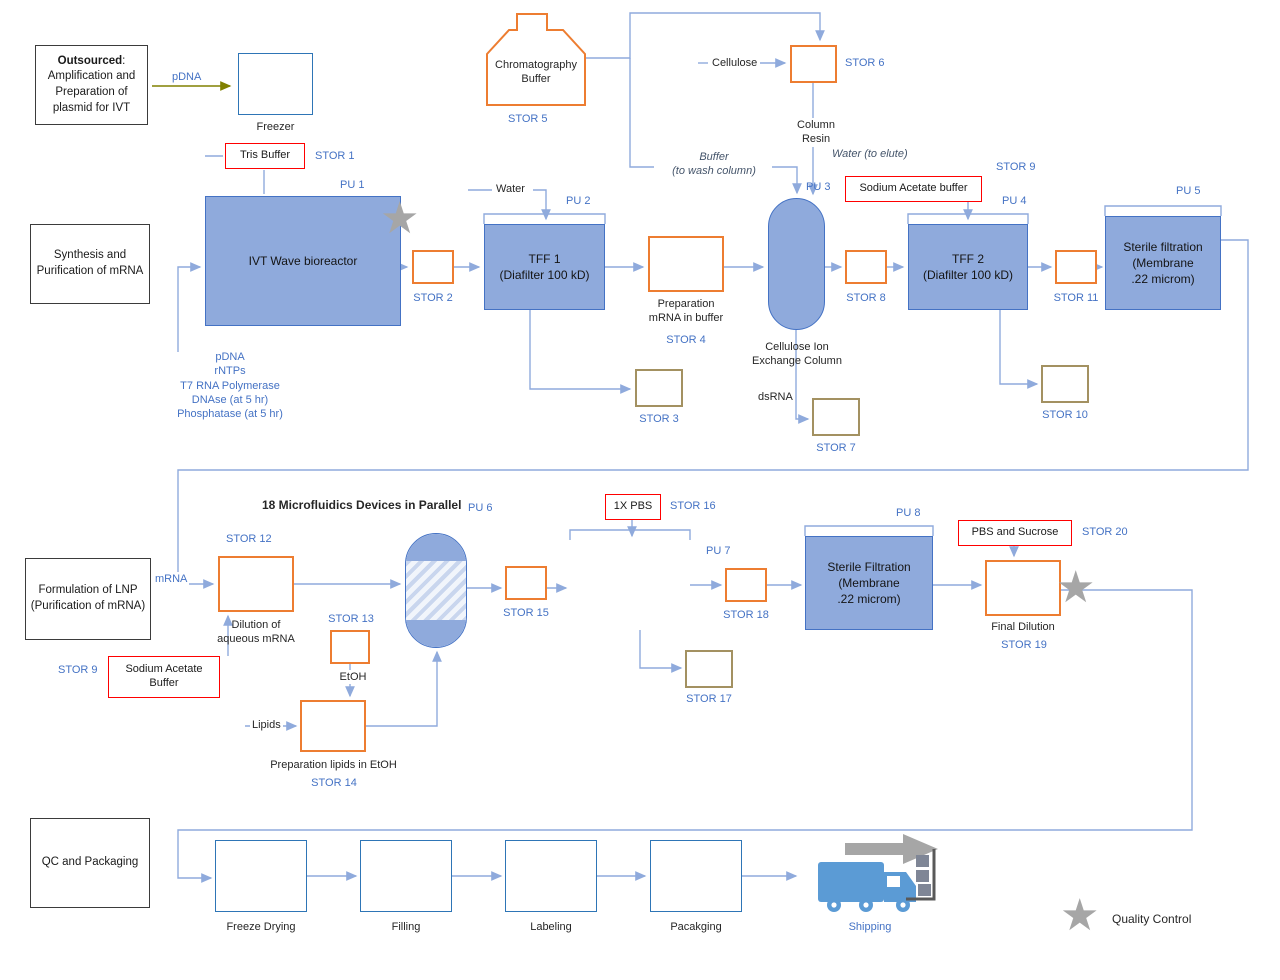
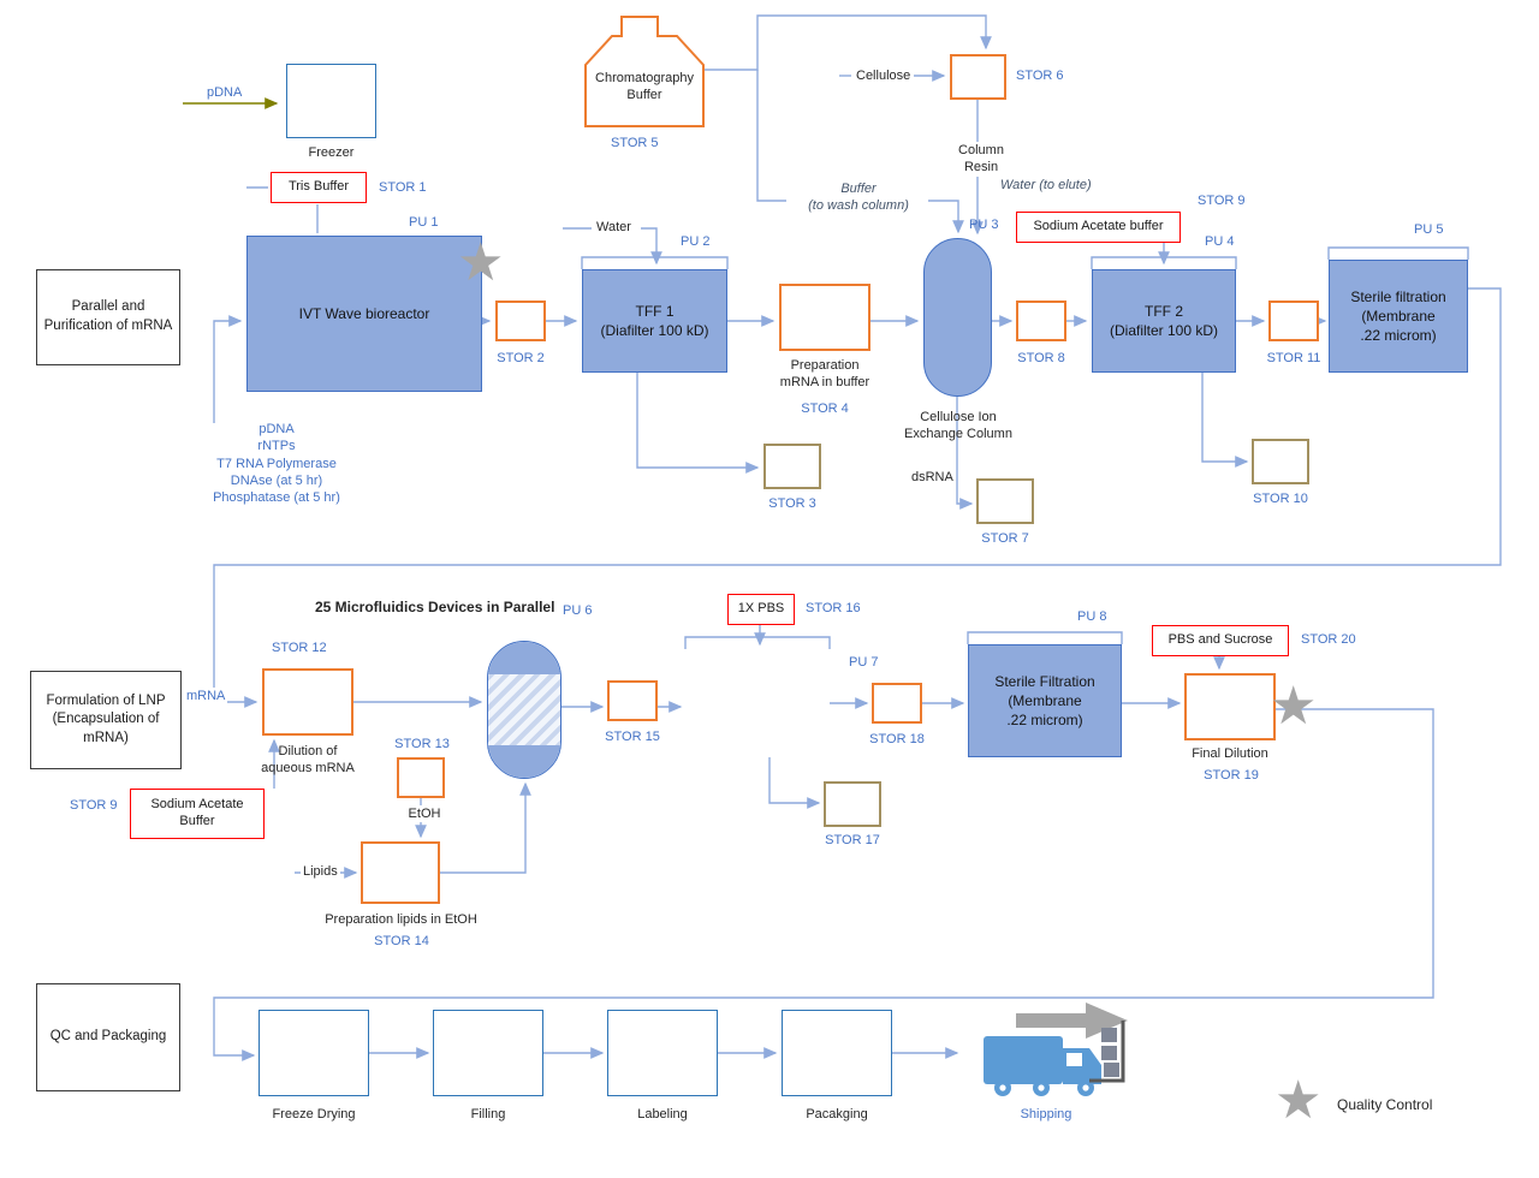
- Outsourced: Amplification and Preparation of plasmid for IVT
- Synthesis and Purification of mRNA
+ Parallel and Purification of mRNA
- Formulation of LNP (Purification of mRNA)
+ Formulation of LNP (Encapsulation of mRNA)
  QC and Packaging
  pDNA
  Freezer
  Tris Buffer
  STOR 1
  PU 1
  IVT Wave bioreactor
  pDNA
  rNTPs
  T7 RNA Polymerase
  DNAse (at 5 hr)
  Phosphatase (at 5 hr)
  ★
  STOR 2
  Water
  PU 2
  TFF 1
  (Diafilter 100 kD)
  STOR 3
  Preparation
  mRNA in buffer
  STOR 4
  Chromatography
  Buffer
  STOR 5
  Cellulose
  STOR 6
  Column
  Resin
  Water (to elute)
  Buffer
  (to wash column)
  PU 3
  Cellulose Ion
  Exchange Column
  dsRNA
  STOR 7
  STOR 8
  Sodium Acetate buffer
  STOR 9
  PU 4
  TFF 2
  (Diafilter 100 kD)
  STOR 10
  STOR 11
  PU 5
  Sterile filtration
  (Membrane
  .22 microm)
- 18 Microfluidics Devices in Parallel
+ 25 Microfluidics Devices in Parallel
  PU 6
  STOR 12
  Dilution of
  aqueous mRNA
  mRNA
  STOR 9
  Sodium Acetate
  Buffer
  STOR 13
  EtOH
  Lipids
  Preparation lipids in EtOH
  STOR 14
  STOR 15
  1X PBS
  STOR 16
  PU 7
  STOR 17
  STOR 18
  PU 8
  Sterile Filtration
  (Membrane
  .22 microm)
  PBS and Sucrose
  STOR 20
  Final Dilution
  STOR 19
  ★
  Freeze Drying
  Filling
  Labeling
  Pacakging
  Shipping
  ★
  Quality Control
